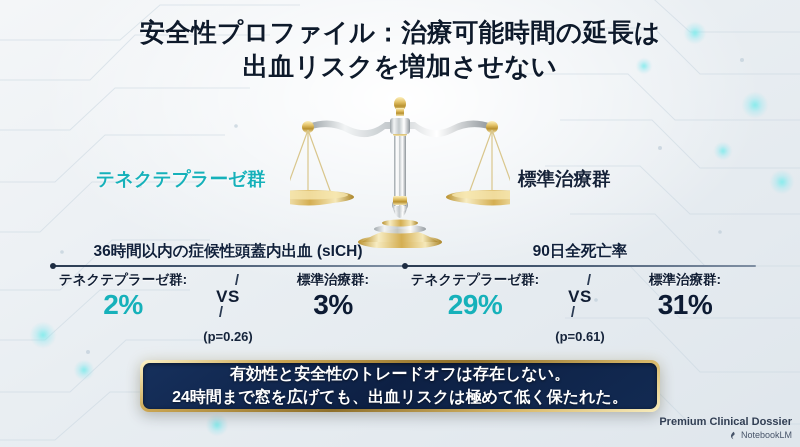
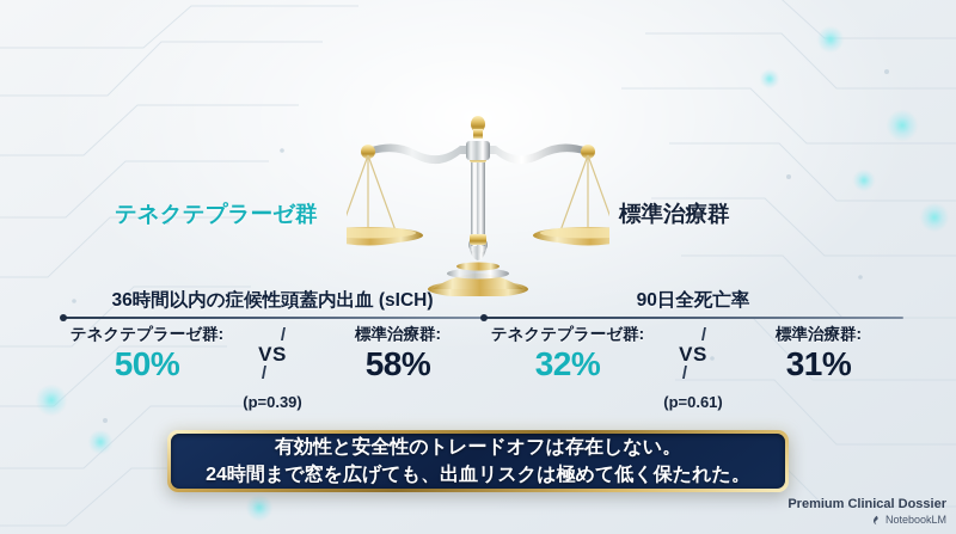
- 安全性プロファイル：治療可能時間の延長は
- 出血リスクを増加させない
  テネクテプラーゼ群
  標準治療群
  36時間以内の症候性頭蓋内出血 (sICH)
  テネクテプラーゼ群:
- 2%
+ 50%
  /
  VS
  /
  標準治療群:
- 3%
+ 58%
- (p=0.26)
+ (p=0.39)
  90日全死亡率
  テネクテプラーゼ群:
- 29%
+ 32%
  /
  VS
  /
  標準治療群:
  31%
  (p=0.61)
  有効性と安全性のトレードオフは存在しない。
  24時間まで窓を広げても、出血リスクは極めて低く保たれた。
  Premium Clinical Dossier
  NotebookLM
